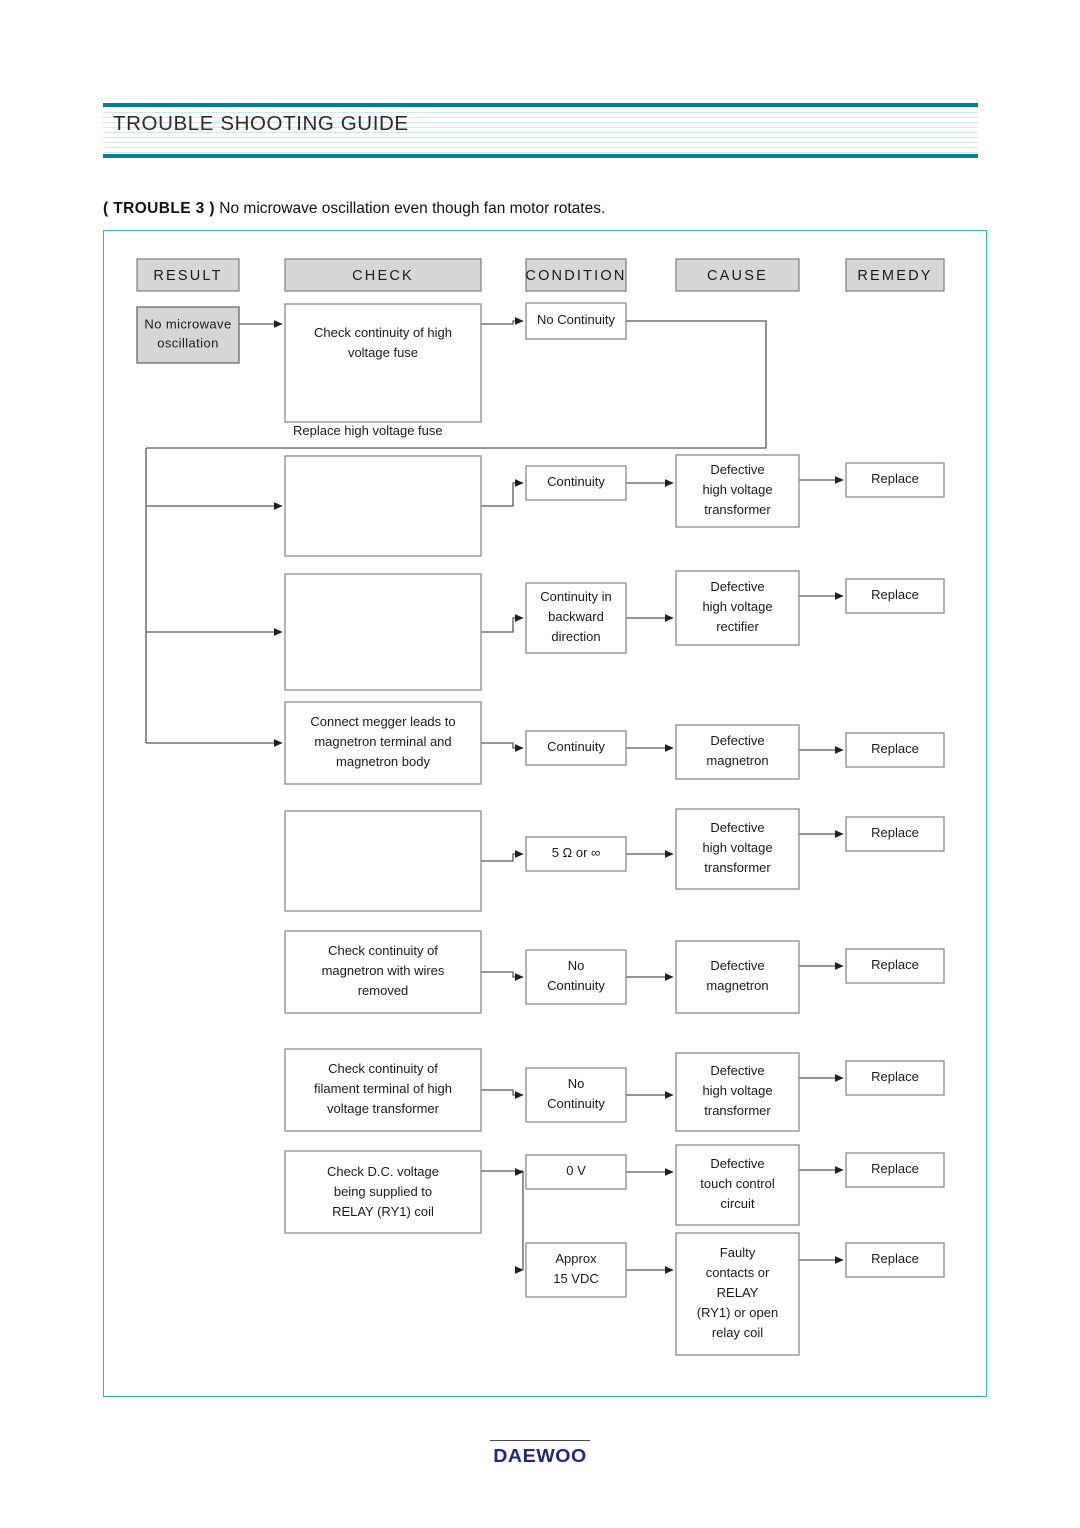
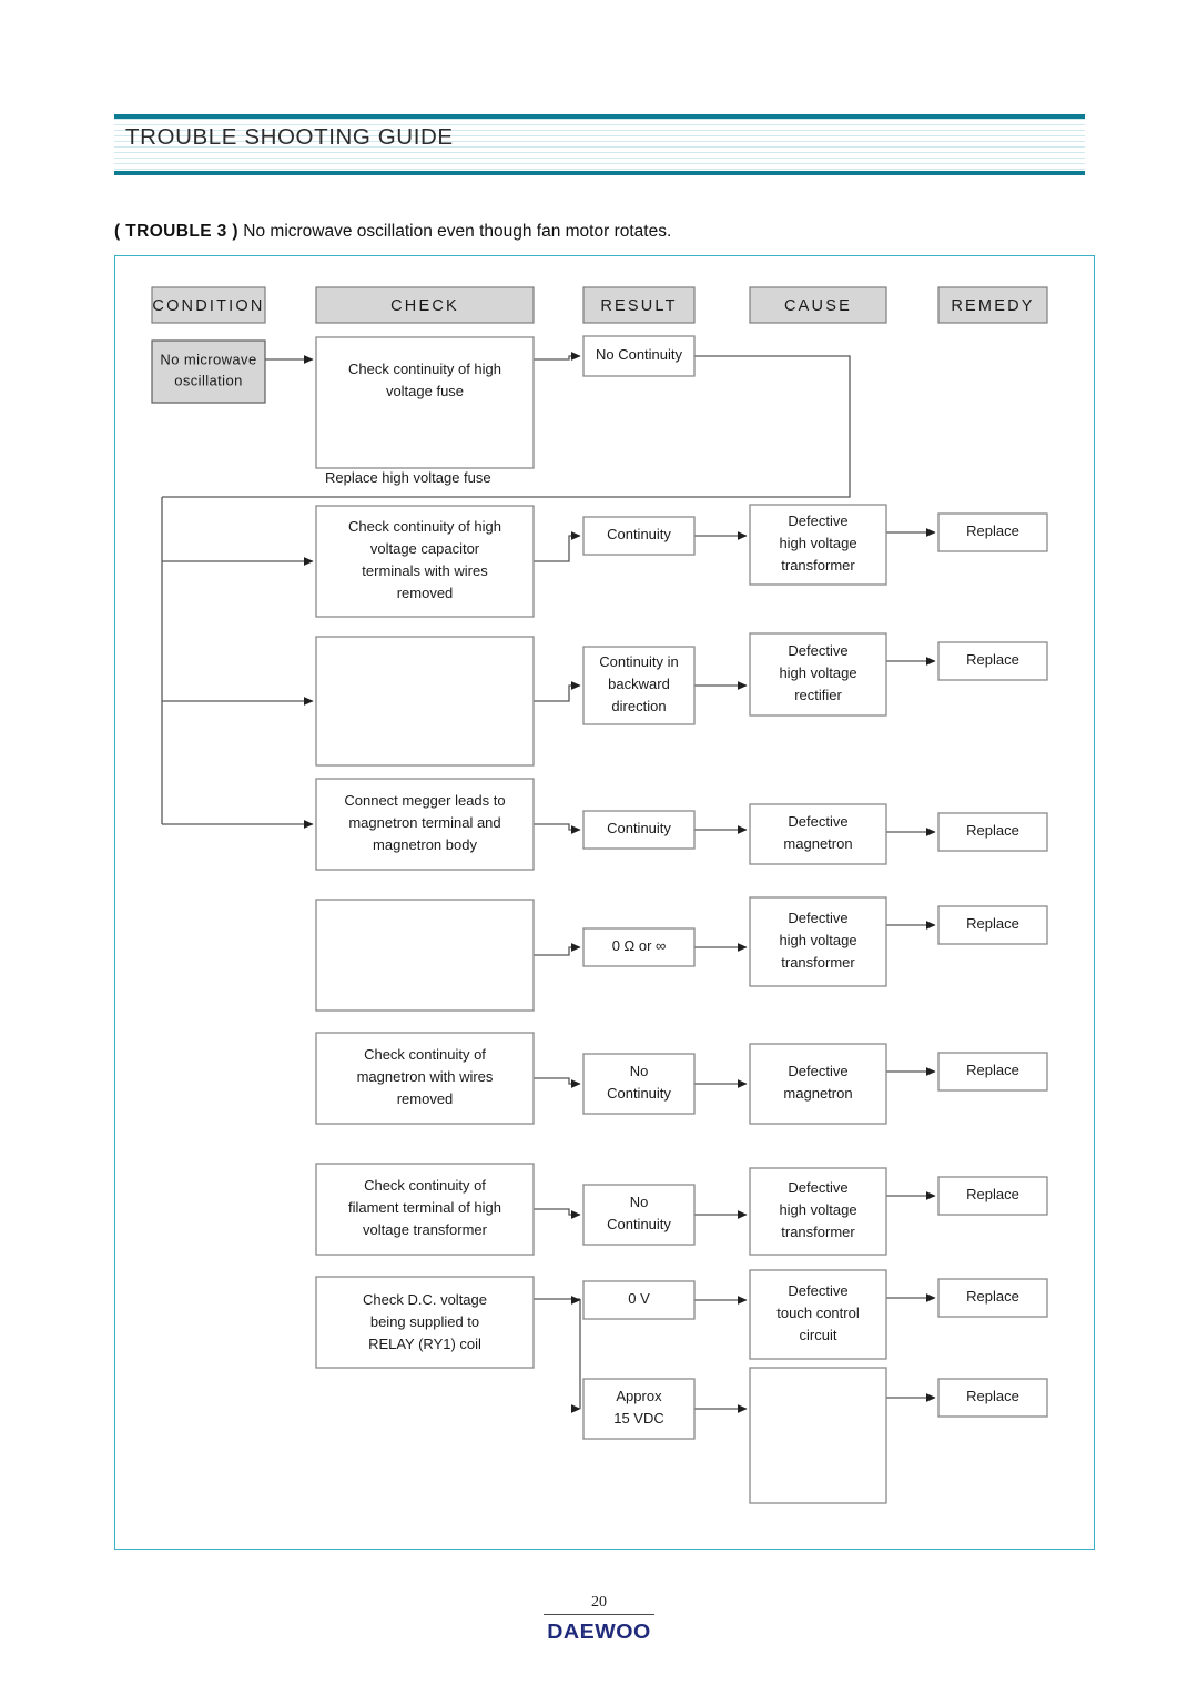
  TROUBLE SHOOTING GUIDE
  ( TROUBLE 3 ) No microwave oscillation even though fan motor rotates.
- RESULT
+ CONDITION
  CHECK
- CONDITION
+ RESULT
  CAUSE
  REMEDY
  No microwave oscillation
  Check continuity of high voltage fuse
  No Continuity
+ Check continuity of high voltage capacitor terminals with wires removed
  Continuity
  Defective high voltage transformer
  Replace
  Continuity in backward direction
  Defective high voltage rectifier
  Replace
  Connect megger leads to magnetron terminal and magnetron body
  Continuity
  Defective magnetron
  Replace
- 5 Ω or ∞
+ 0 Ω or ∞
  Defective high voltage transformer
  Replace
  Check continuity of magnetron with wires removed
  No Continuity
  Defective magnetron
  Replace
  Check continuity of filament terminal of high voltage transformer
  No Continuity
  Defective high voltage transformer
  Replace
  Check D.C. voltage being supplied to RELAY (RY1) coil
  0 V
  Defective touch control circuit
  Replace
  Approx 15 VDC
- Faulty contacts or RELAY (RY1) or open relay coil
  Replace
  Replace high voltage fuse
+ 20
  DAEWOO
